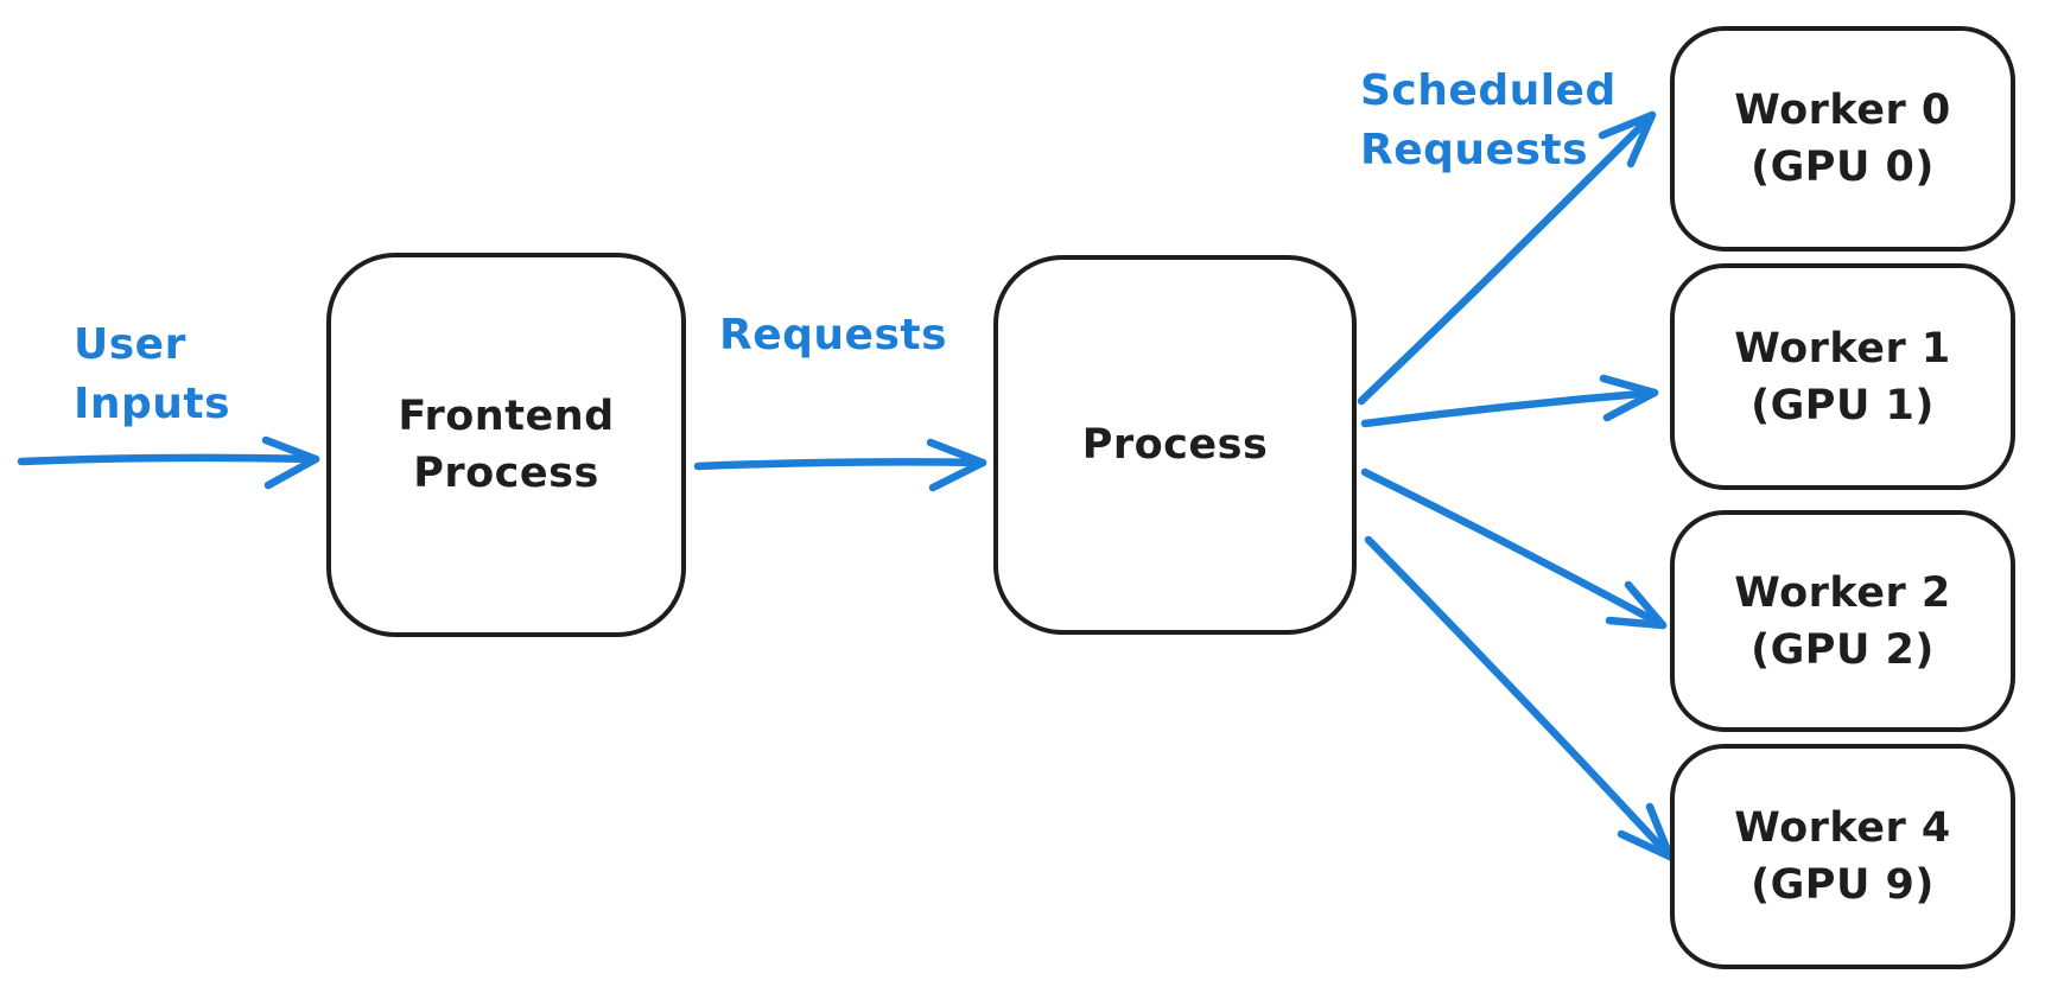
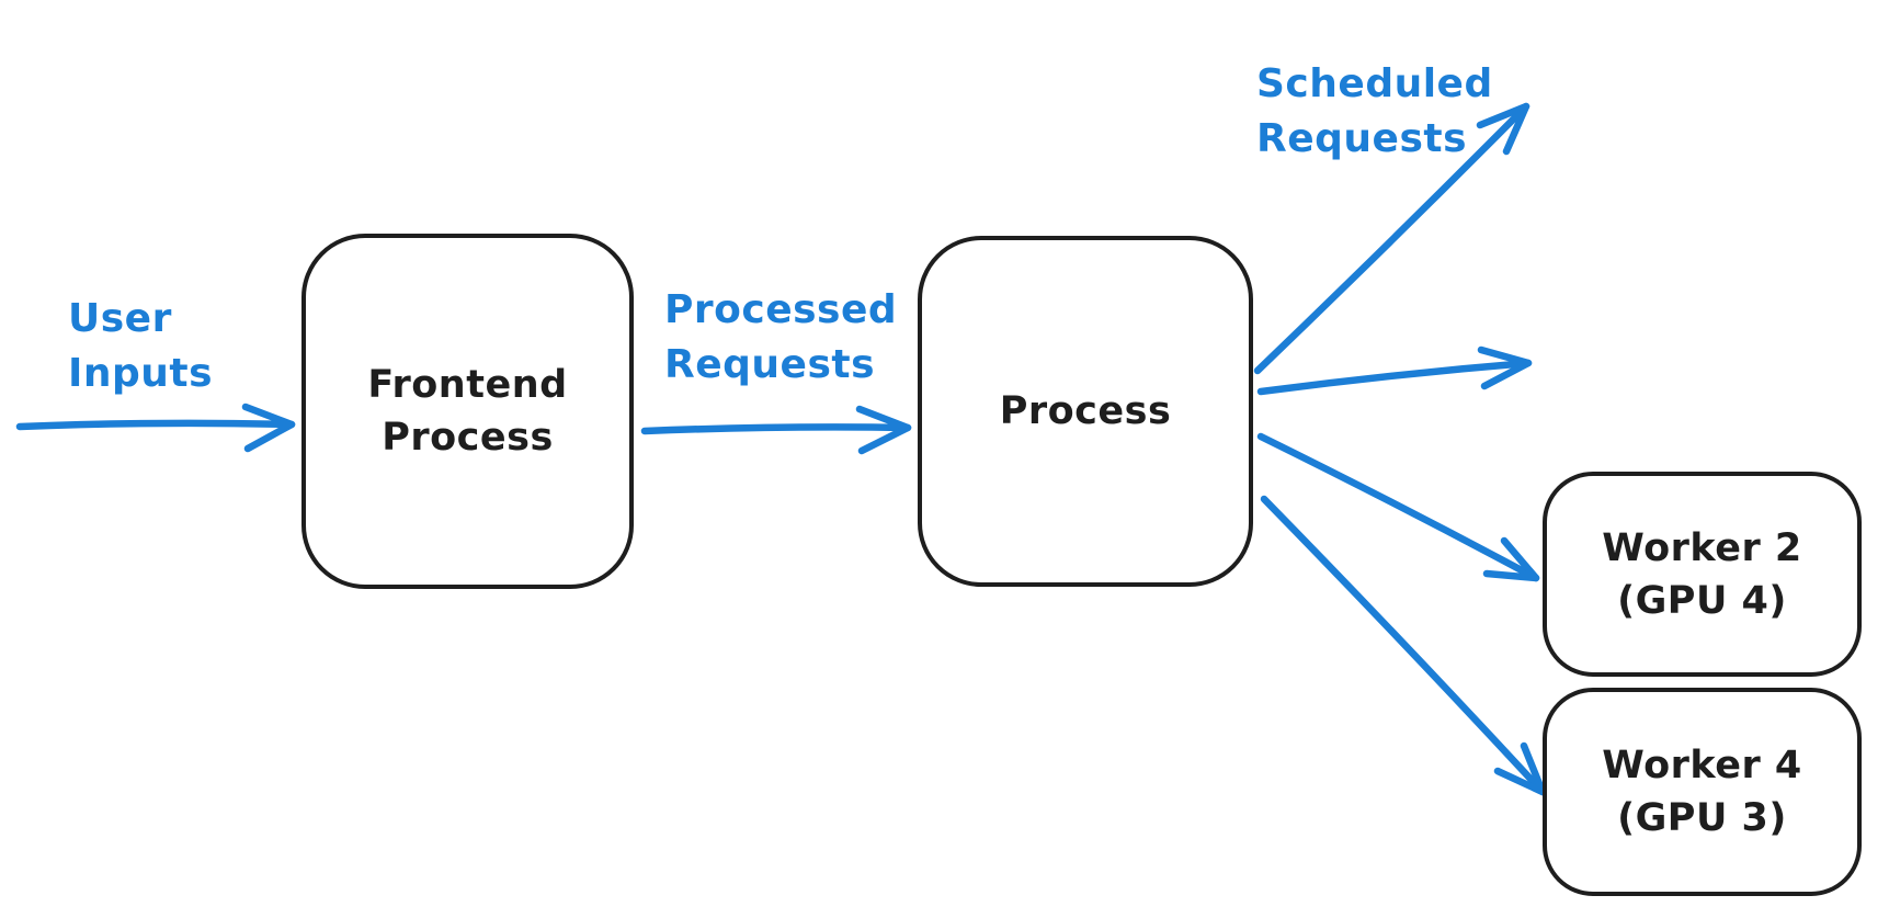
  Frontend
  Process
  Process
- Worker 0
- (GPU 0)
- Worker 1
- (GPU 1)
  Worker 2
- (GPU 2)
+ (GPU 4)
  Worker 4
- (GPU 9)
+ (GPU 3)
  User
  Inputs
+ Processed
  Requests
  Scheduled
  Requests
